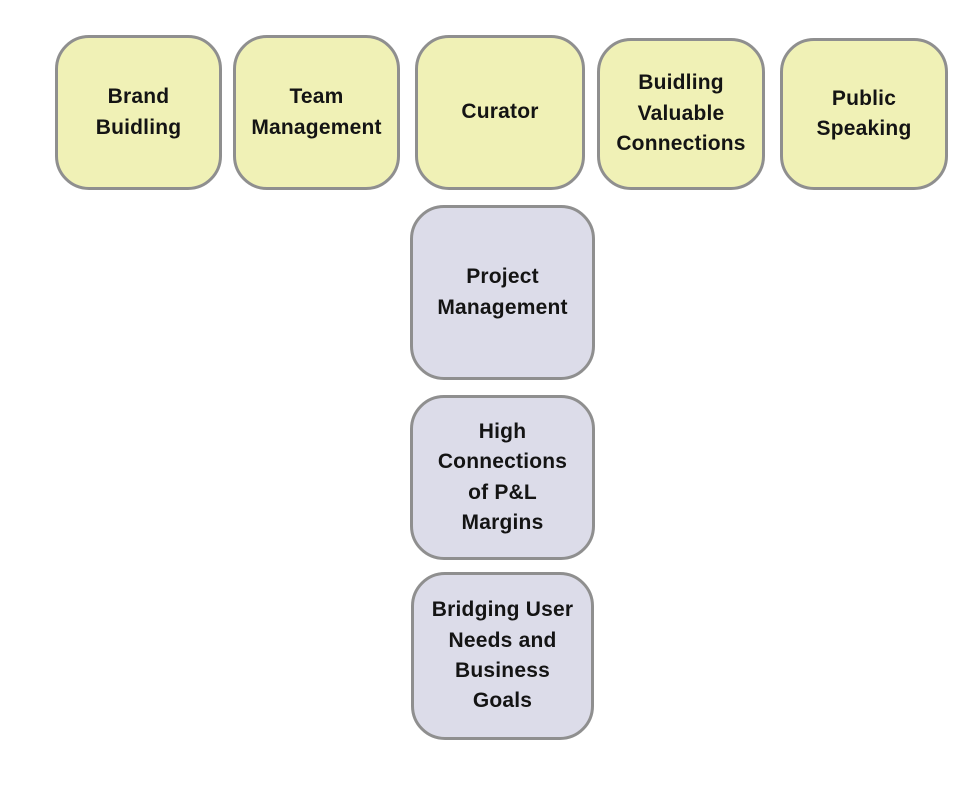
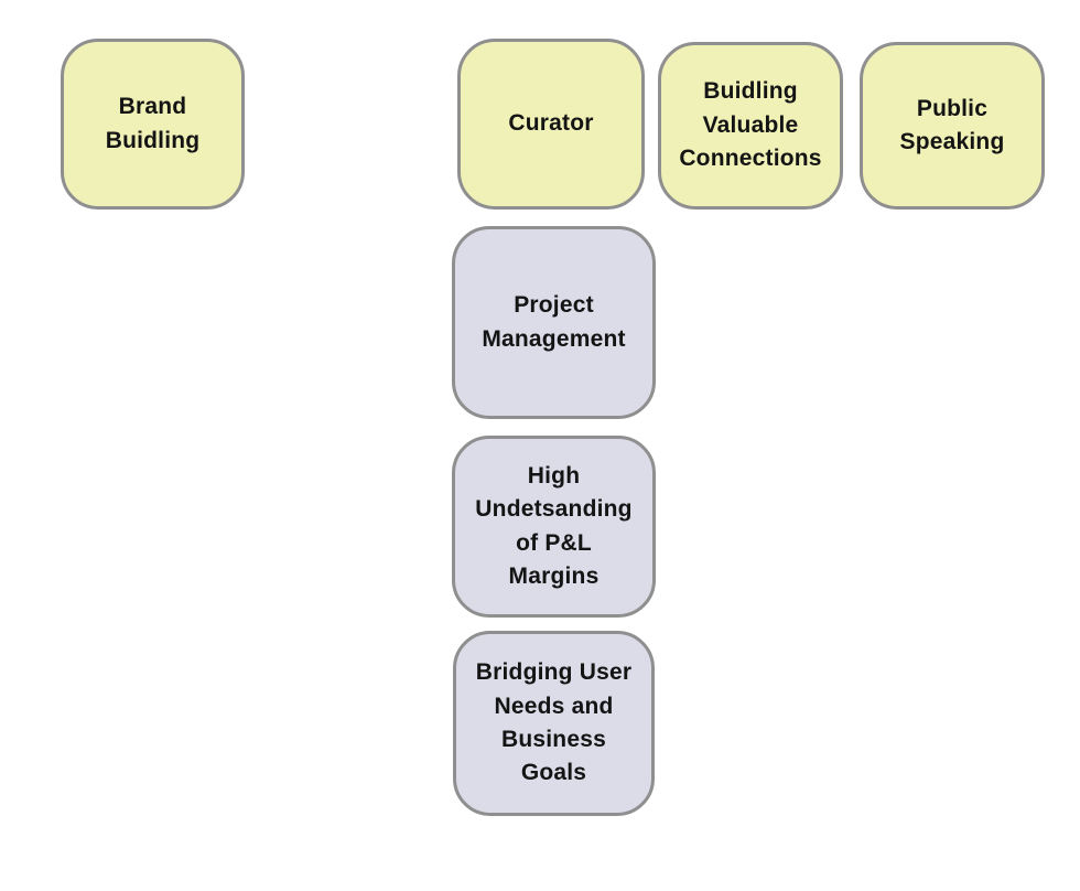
  Brand Buidling
- Team Management
  Curator
  Buidling Valuable Connections
  Public Speaking
  Project Management
- High Connections of P&L Margins
+ High Undetsanding of P&L Margins
  Bridging User Needs and Business Goals
